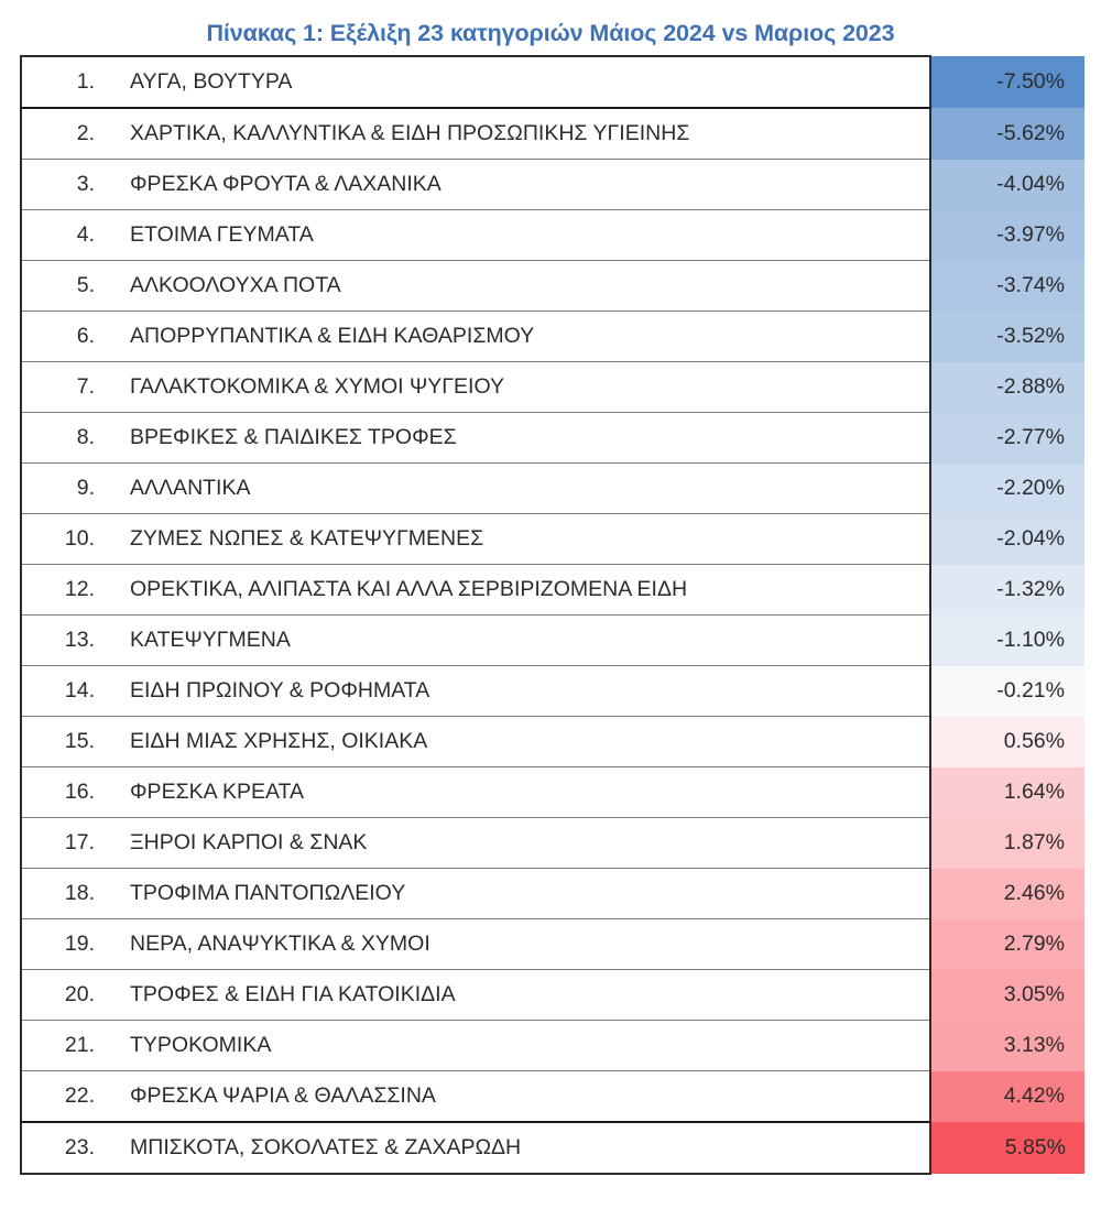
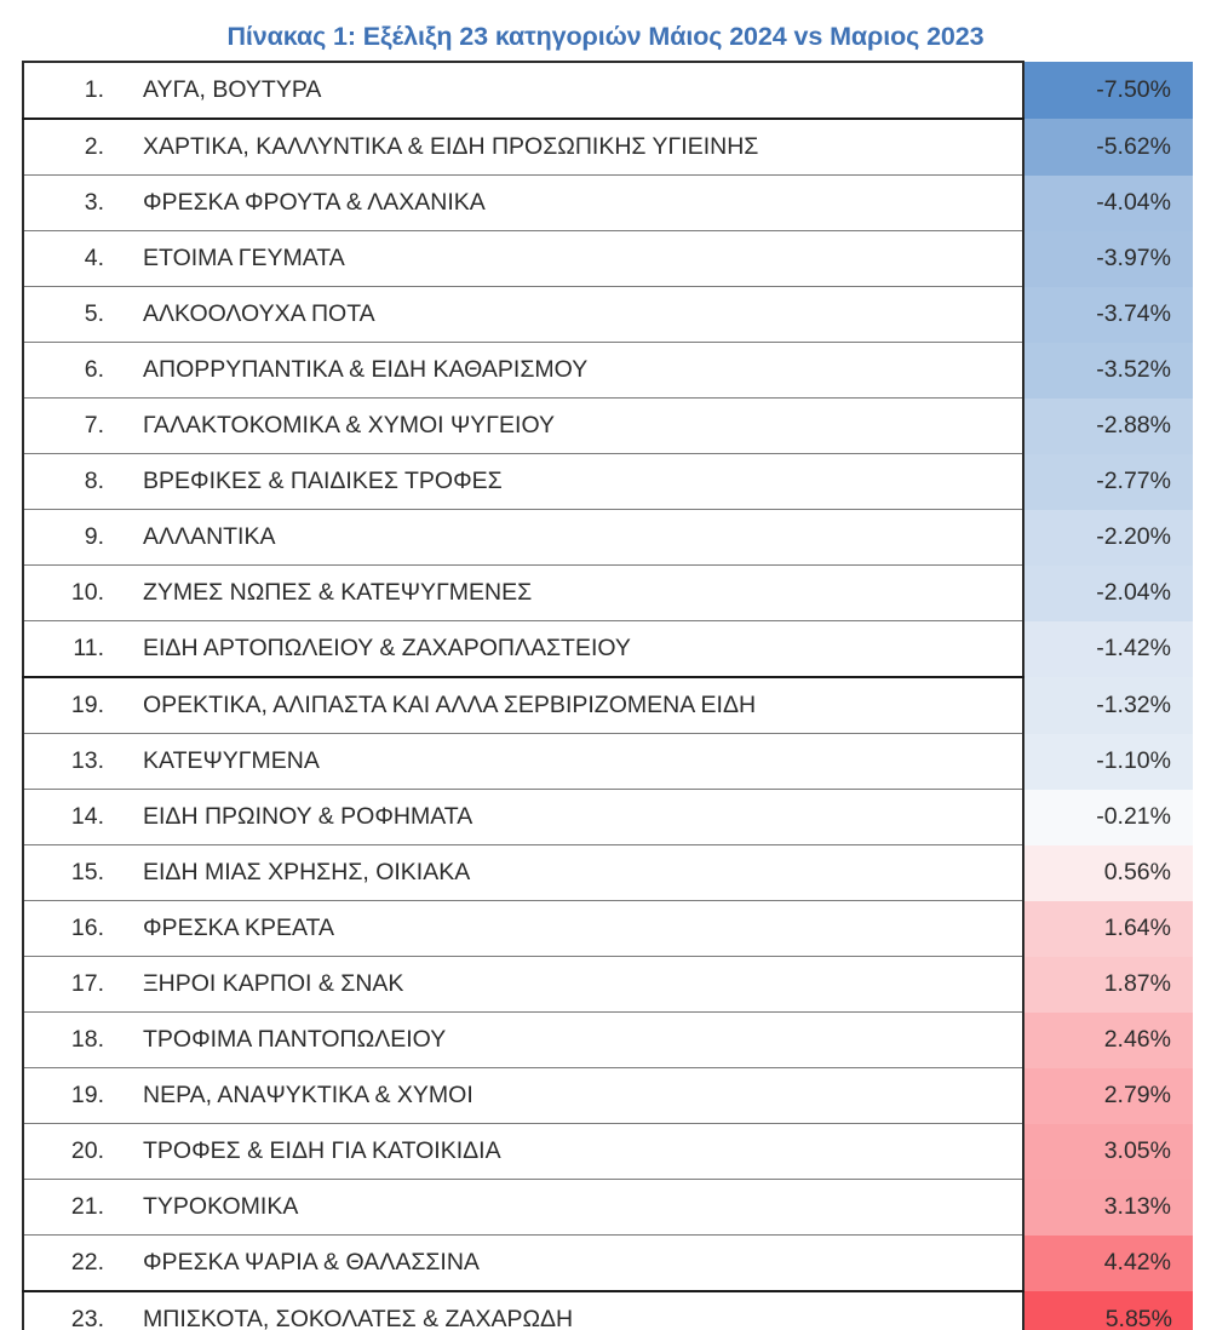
  Πίνακας 1: Εξέλιξη 23 κατηγοριών Μάιος 2024 vs Μαριος 2023
  1. ΑΥΓΑ, ΒΟΥΤΥΡΑ	-7.50%
  2. ΧΑΡΤΙΚΑ, ΚΑΛΛΥΝΤΙΚΑ & ΕΙΔΗ ΠΡΟΣΩΠΙΚΗΣ ΥΓΙΕΙΝΗΣ	-5.62%
  3. ΦΡΕΣΚΑ ΦΡΟΥΤΑ & ΛΑΧΑΝΙΚΑ	-4.04%
  4. ΕΤΟΙΜΑ ΓΕΥΜΑΤΑ	-3.97%
  5. ΑΛΚΟΟΛΟΥΧΑ ΠΟΤΑ	-3.74%
  6. ΑΠΟΡΡΥΠΑΝΤΙΚΑ & ΕΙΔΗ ΚΑΘΑΡΙΣΜΟΥ	-3.52%
  7. ΓΑΛΑΚΤΟΚΟΜΙΚΑ & ΧΥΜΟΙ ΨΥΓΕΙΟΥ	-2.88%
  8. ΒΡΕΦΙΚΕΣ & ΠΑΙΔΙΚΕΣ ΤΡΟΦΕΣ	-2.77%
  9. ΑΛΛΑΝΤΙΚΑ	-2.20%
  10. ΖΥΜΕΣ ΝΩΠΕΣ & ΚΑΤΕΨΥΓΜΕΝΕΣ	-2.04%
+ 11. ΕΙΔΗ ΑΡΤΟΠΩΛΕΙΟΥ & ΖΑΧΑΡΟΠΛΑΣΤΕΙΟΥ	-1.42%
- 12. ΟΡΕΚΤΙΚΑ, ΑΛΙΠΑΣΤΑ ΚΑΙ ΑΛΛΑ ΣΕΡΒΙΡΙΖΟΜΕΝΑ ΕΙΔΗ	-1.32%
+ 19. ΟΡΕΚΤΙΚΑ, ΑΛΙΠΑΣΤΑ ΚΑΙ ΑΛΛΑ ΣΕΡΒΙΡΙΖΟΜΕΝΑ ΕΙΔΗ	-1.32%
  13. ΚΑΤΕΨΥΓΜΕΝΑ	-1.10%
  14. ΕΙΔΗ ΠΡΩΙΝΟΥ & ΡΟΦΗΜΑΤΑ	-0.21%
  15. ΕΙΔΗ ΜΙΑΣ ΧΡΗΣΗΣ, ΟΙΚΙΑΚΑ	0.56%
  16. ΦΡΕΣΚΑ ΚΡΕΑΤΑ	1.64%
  17. ΞΗΡΟΙ ΚΑΡΠΟΙ & ΣΝΑΚ	1.87%
  18. ΤΡΟΦΙΜΑ ΠΑΝΤΟΠΩΛΕΙΟΥ	2.46%
  19. ΝΕΡΑ, ΑΝΑΨΥΚΤΙΚΑ & ΧΥΜΟΙ	2.79%
  20. ΤΡΟΦΕΣ & ΕΙΔΗ ΓΙΑ ΚΑΤΟΙΚΙΔΙΑ	3.05%
  21. ΤΥΡΟΚΟΜΙΚΑ	3.13%
  22. ΦΡΕΣΚΑ ΨΑΡΙΑ & ΘΑΛΑΣΣΙΝΑ	4.42%
  23. ΜΠΙΣΚΟΤΑ, ΣΟΚΟΛΑΤΕΣ & ΖΑΧΑΡΩΔΗ	5.85%
